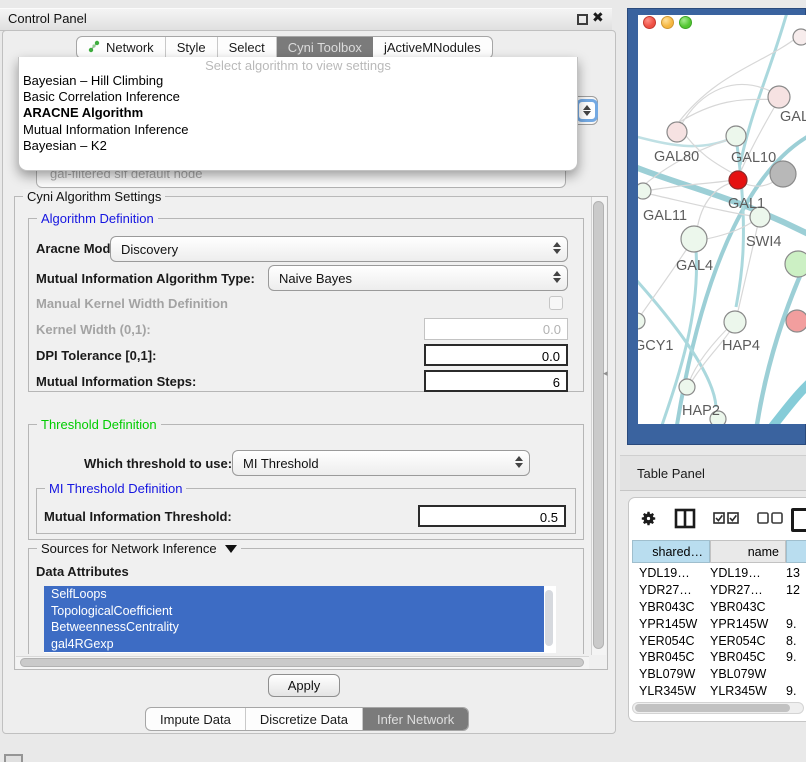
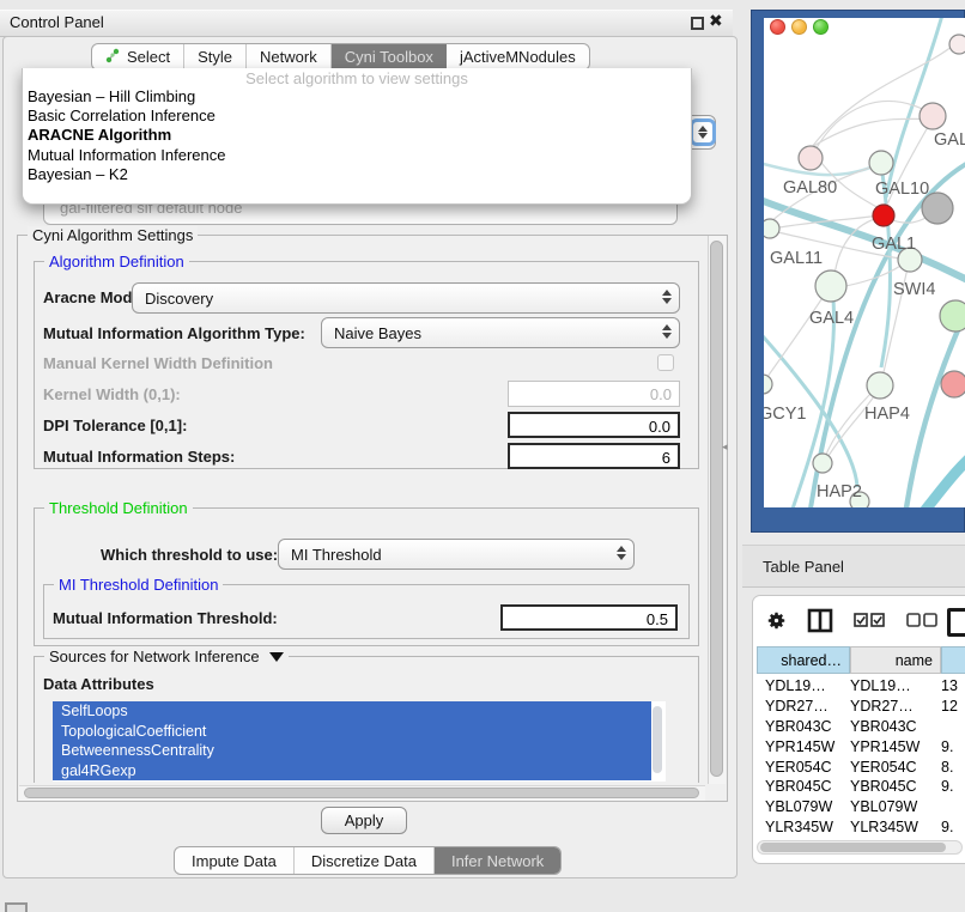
  Control Panel
  ✖
- Network
+ Select
  Style
- Select
+ Network
  Cyni Toolbox
  jActiveMNodules
  gal-filtered sif default node
  Select algorithm to view settings
  Bayesian – Hill Climbing
  Basic Correlation Inference
  ARACNE Algorithm
  Mutual Information Inference
  Bayesian – K2
  Cyni Algorithm Settings
  Algorithm Definition
  Aracne Mod
  Discovery
  Mutual Information Algorithm Type:
  Naive Bayes
  Manual Kernel Width Definition
  Kernel Width (0,1):
  0.0
  DPI Tolerance [0,1]:
  0.0
  Mutual Information Steps:
  6
  Threshold Definition
  Which threshold to use:
  MI Threshold
  MI Threshold Definition
  Mutual Information Threshold:
  0.5
  Sources for Network Inference
  Data Attributes
  SelfLoops
  TopologicalCoefficient
  BetweennessCentrality
  gal4RGexp
  Apply
  Impute Data
  Discretize Data
  Infer Network
  ◂
  GAL
  GAL80
  GAL10
  GAL1
  GAL11
  SWI4
  GAL4
  GCY1
  HAP4
  HAP2
  Table Panel
  shared…
  name
  YDL19…
  YDL19…
  13
  YDR27…
  YDR27…
  12
  YBR043C
  YBR043C
  YPR145W
  YPR145W
  9.
  YER054C
  YER054C
  8.
  YBR045C
  YBR045C
  9.
  YBL079W
  YBL079W
  YLR345W
  YLR345W
  9.
